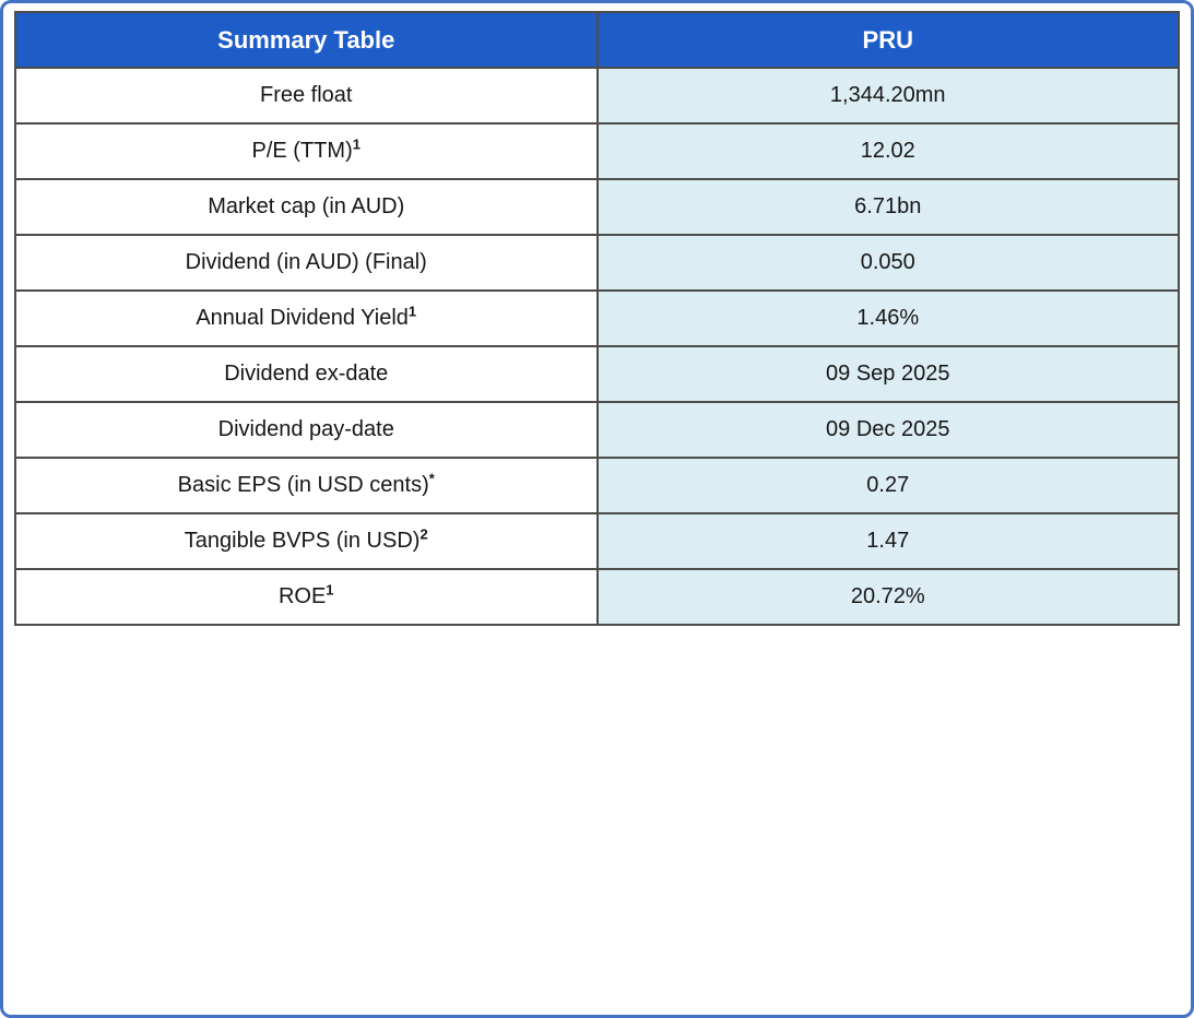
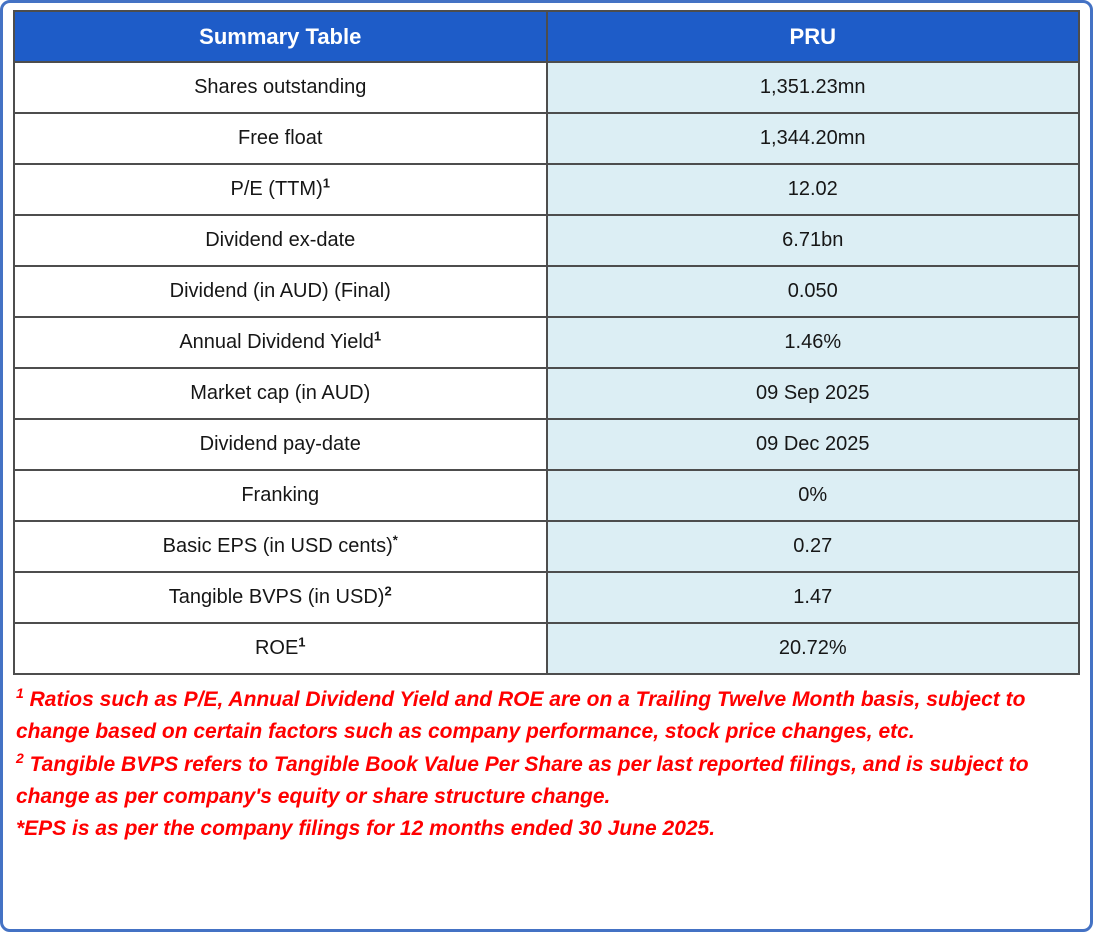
  Summary Table	PRU
+ Shares outstanding	1,351.23mn
  Free float	1,344.20mn
  P/E (TTM)1	12.02
- Market cap (in AUD)	6.71bn
+ Dividend ex-date	6.71bn
  Dividend (in AUD) (Final)	0.050
  Annual Dividend Yield1	1.46%
- Dividend ex-date	09 Sep 2025
+ Market cap (in AUD)	09 Sep 2025
  Dividend pay-date	09 Dec 2025
+ Franking	0%
  Basic EPS (in USD cents)*	0.27
  Tangible BVPS (in USD)2	1.47
  ROE1	20.72%
+ 1 Ratios such as P/E, Annual Dividend Yield and ROE are on a Trailing Twelve Month basis, subject to change based on certain factors such as company performance, stock price changes, etc.
+ 2 Tangible BVPS refers to Tangible Book Value Per Share as per last reported filings, and is subject to change as per company's equity or share structure change.
+ *EPS is as per the company filings for 12 months ended 30 June 2025.
